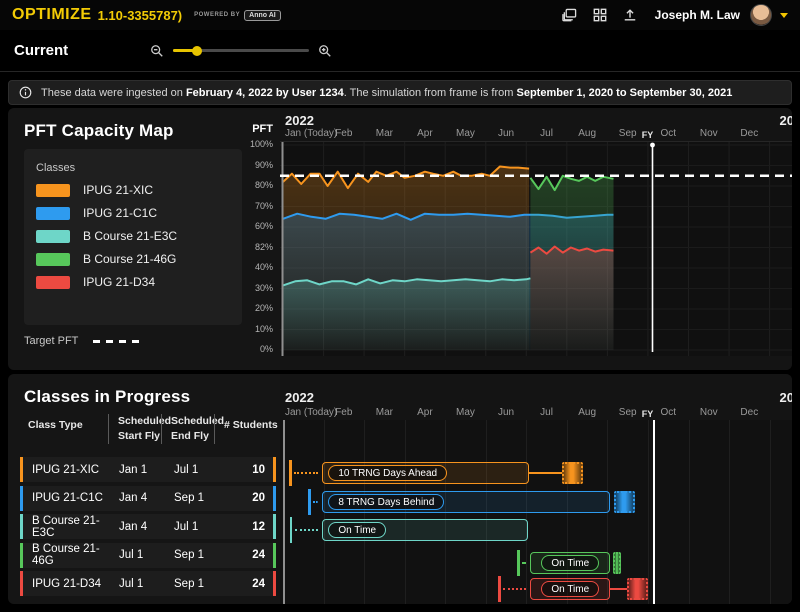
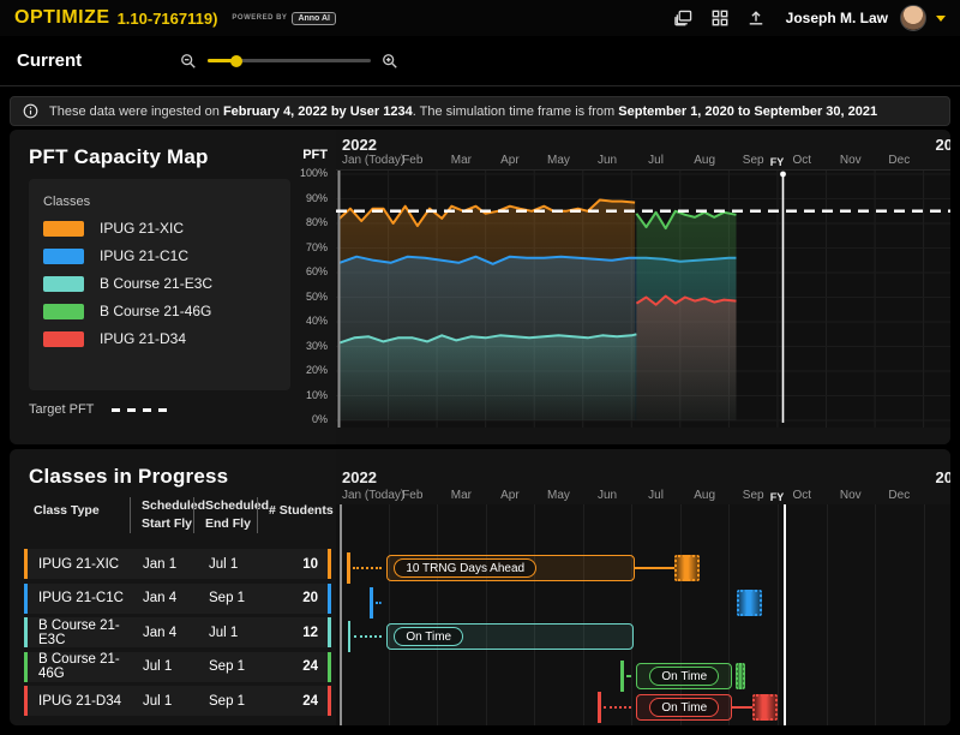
  OPTIMIZE
- 1.10-3355787)
+ 1.10-7167119)
  Joseph M. Law
  Current
- These data were ingested on February 4, 2022 by User 1234. The simulation from frame is from September 1, 2020 to September 30, 2021
+ These data were ingested on February 4, 2022 by User 1234. The simulation time frame is from September 1, 2020 to September 30, 2021
  PFT Capacity Map
  Classes
  IPUG 21-XIC
  IPUG 21-C1C
  B Course 21-E3C
  B Course 21-46G
  IPUG 21-D34
  Target PFT
  PFT
  100%
  90%
  80%
  70%
  60%
- 82%
+ 50%
  40%
  30%
  20%
  10%
  0%
  2022
  20
  Jan (Today)
  Feb
  Mar
  Apr
  May
  Jun
  Jul
  Aug
  Sep
  Oct
  Nov
  Dec
  FY
  Classes in Progress
  Class Type
  Schedul
  Start Fly
  Schedul
  End Fly
  # Students
  IPUG 21-XIC
  Jan 1
  Jul 1
  10
  IPUG 21-C1C
  Jan 4
  Sep 1
  20
  B Course 21-E3C
  Jan 4
  Jul 1
  12
  B Course 21-46G
  Jul 1
  Sep 1
  24
  IPUG 21-D34
  Jul 1
  Sep 1
  24
  2022
  20
  Jan (Today)
  Feb
  Mar
  Apr
  May
  Jun
  Jul
  Aug
  Sep
  Oct
  Nov
  Dec
  FY
  10 TRNG Days Ahead
- 8 TRNG Days Behind
  On Time
  On Time
  On Time
